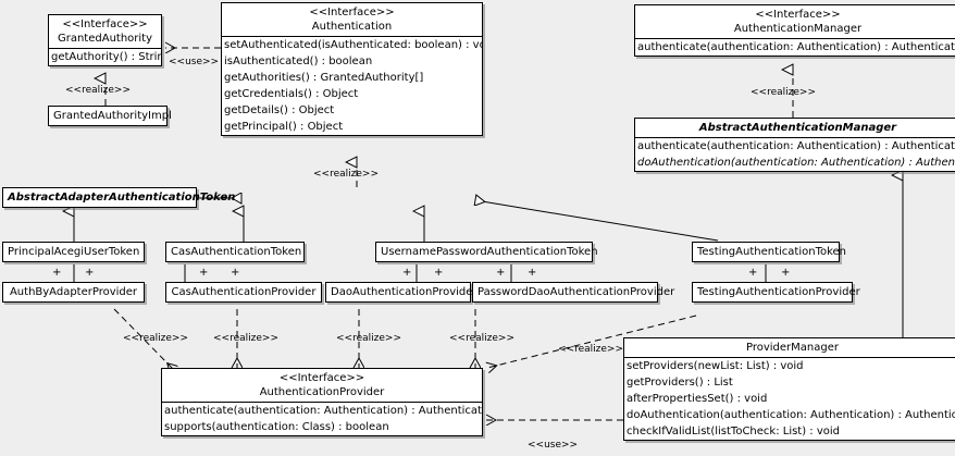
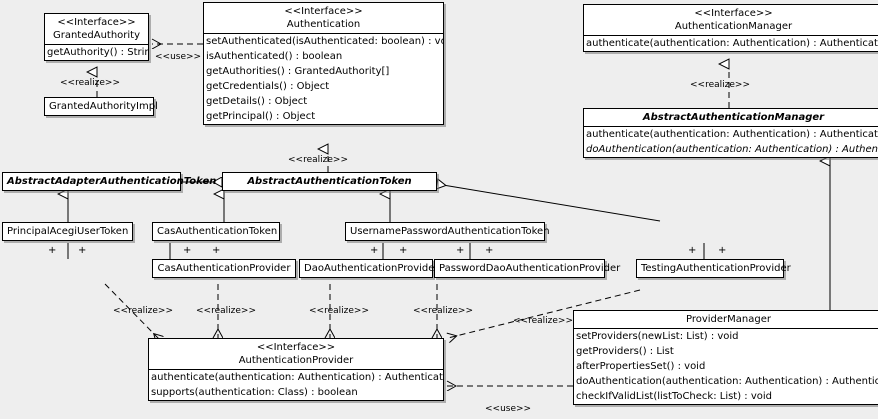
  <<Interface>>
  GrantedAuthority
  getAuthority() : Strin
  GrantedAuthorityImpl
  <<Interface>>
  Authentication
  setAuthenticated(isAuthenticated: boolean) : v
  isAuthenticated() : boolean
  getAuthorities() : GrantedAuthority[]
  getCredentials() : Object
  getDetails() : Object
  getPrincipal() : Object
  <<Interface>>
  AuthenticationManager
  authenticate(authentication: Authentication) : Authenticat
  AbstractAuthenticationManager
  authenticate(authentication: Authentication) : Authenticat
  doAuthentication(authentication: Authentication) : Authen
  AbstractAdapterAuthenticationToken
+ AbstractAuthenticationToken
  PrincipalAcegiUserToken
  CasAuthenticationToken
  UsernamePasswordAuthenticationToken
- TestingAuthenticationToken
  +
  +
  +
  +
  +
  +
  +
  +
  +
  +
- AuthByAdapterProvider
  CasAuthenticationProvider
  DaoAuthenticationProvide
  PasswordDaoAuthenticationProvider
  TestingAuthenticationProvider
  <<Interface>>
  AuthenticationProvider
  authenticate(authentication: Authentication) : Authenticat
  supports(authentication: Class) : boolean
  ProviderManager
  setProviders(newList: List) : void
  getProviders() : List
  afterPropertiesSet() : void
  doAuthentication(authentication: Authentication) : Authentic
  checkIfValidList(listToCheck: List) : void
  <<use>>
  <<realize>>
  <<realize>>
  <<realize>>
  <<realize>>
  <<realize>>
  <<realize>>
  <<realize>>
  <<realize>>
  <<use>>
